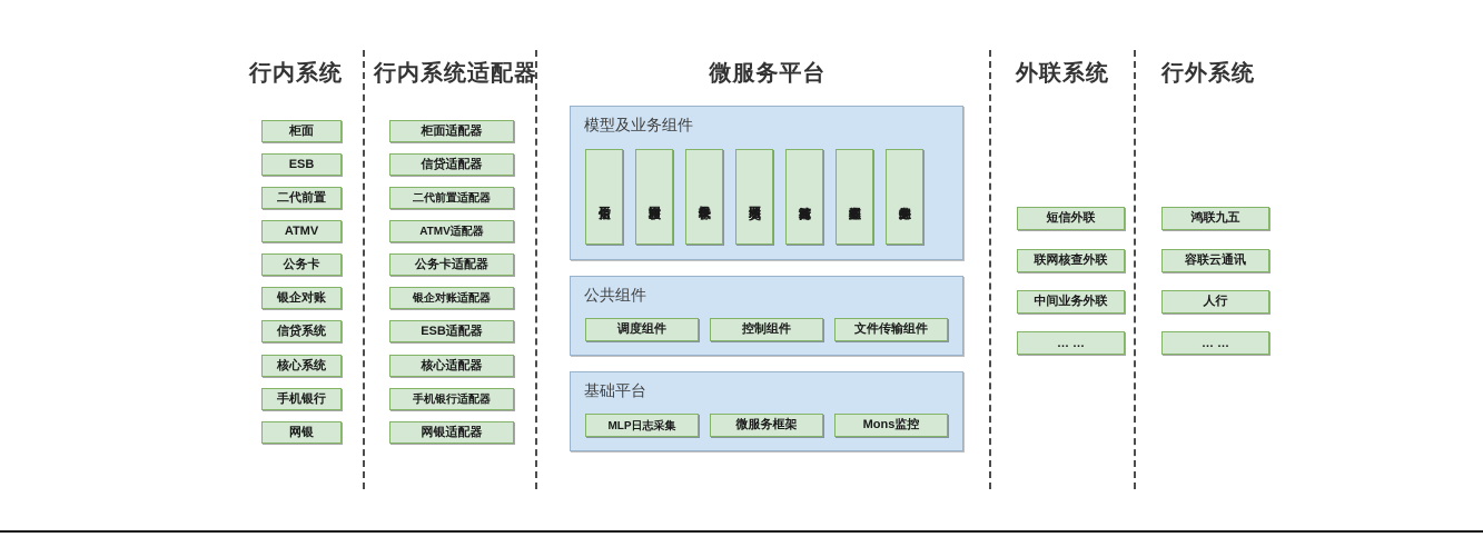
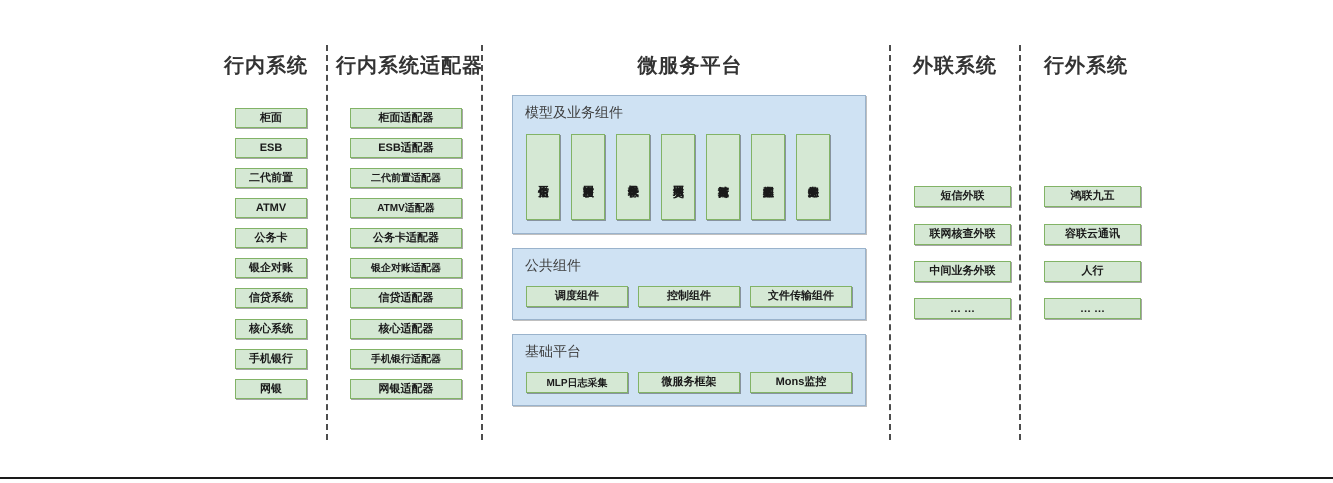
  行内系统
  行内系统适配器
  微服务平台
  外联系统
  行外系统
  柜面
  ESB
  二代前置
  ATMV
  公务卡
  银企对账
  信贷系统
  核心系统
  手机银行
  网银
  柜面适配器
- 信贷适配器
+ ESB适配器
  二代前置适配器
  ATMV适配器
  公务卡适配器
  银企对账适配器
- ESB适配器
+ 信贷适配器
  核心适配器
  手机银行适配器
  网银适配器
  模型及业务组件
  公共组件
  调度组件
  控制组件
  文件传输组件
  基础平台
  MLP日志采集
  微服务框架
  Mons监控
  短信外联
  联网核查外联
  中间业务外联
  … …
  鸿联九五
  容联云通讯
  人行
  … …
